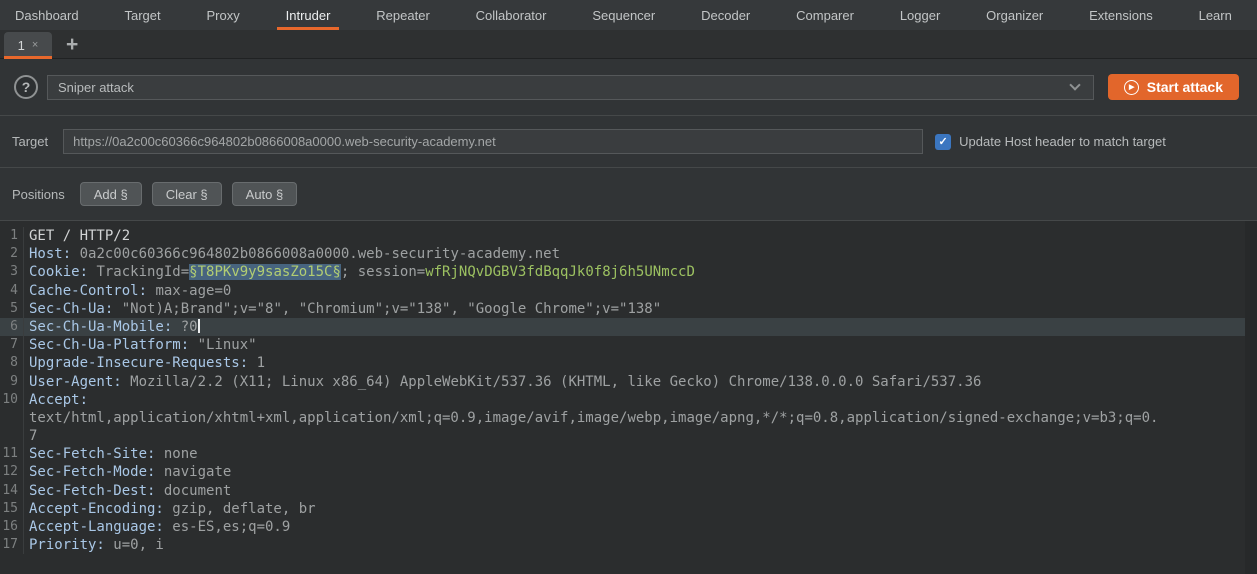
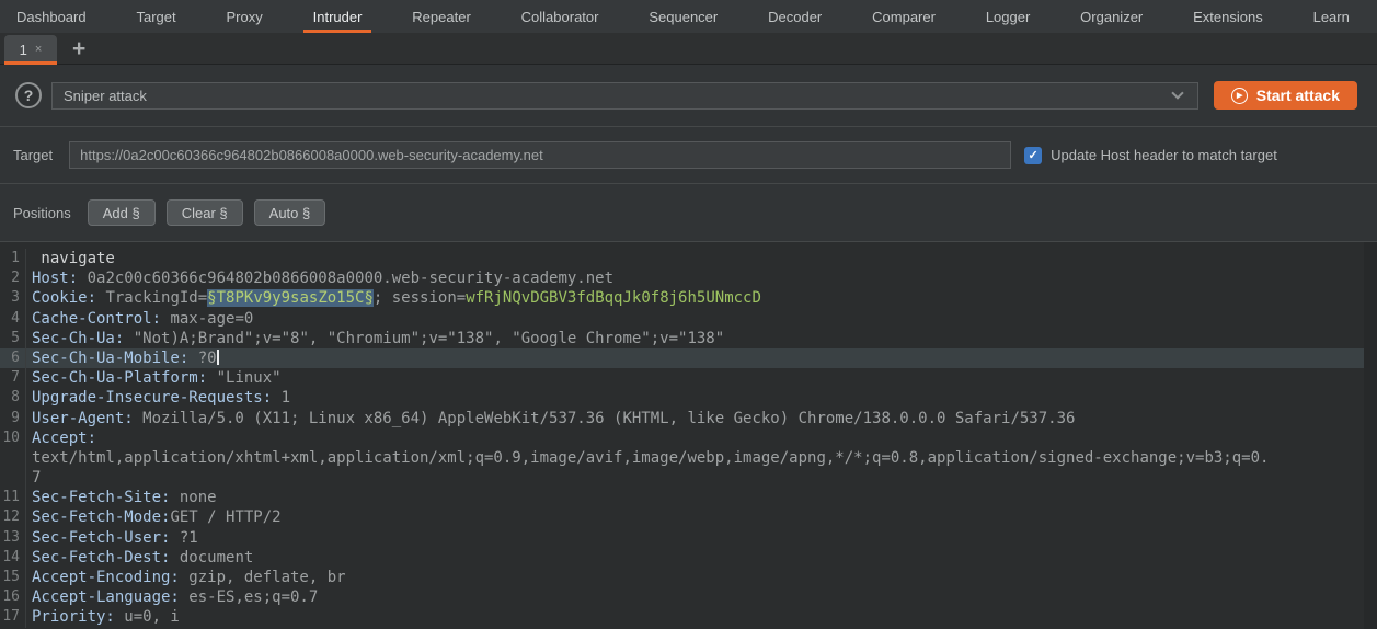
  Dashboard
  Target
  Proxy
  Intruder
  Repeater
  Collaborator
  Sequencer
  Decoder
  Comparer
  Logger
  Organizer
  Extensions
  Learn
  1
  ×
  +
  ?
  Sniper attack
  Start attack
  Target
  https://0a2c00c60366c964802b0866008a0000.web-security-academy.net
  ✓
  Update Host header to match target
  Positions
  Add §
  Clear §
  Auto §
  1
- GET / HTTP/2
+ navigate
  2
  Host: 0a2c00c60366c964802b0866008a0000.web-security-academy.net
  3
  Cookie: TrackingId=§T8PKv9y9sasZo15C§; session=wfRjNQvDGBV3fdBqqJk0f8j6h5UNmccD
  4
  Cache-Control: max-age=0
  5
  Sec-Ch-Ua: "Not)A;Brand";v="8", "Chromium";v="138", "Google Chrome";v="138"
  6
  Sec-Ch-Ua-Mobile: ?0
  7
  Sec-Ch-Ua-Platform: "Linux"
  8
  Upgrade-Insecure-Requests: 1
  9
- User-Agent: Mozilla/2.2 (X11; Linux x86_64) AppleWebKit/537.36 (KHTML, like Gecko) Chrome/138.0.0.0 Safari/537.36
+ User-Agent: Mozilla/5.0 (X11; Linux x86_64) AppleWebKit/537.36 (KHTML, like Gecko) Chrome/138.0.0.0 Safari/537.36
  10
  Accept:
  text/html,application/xhtml+xml,application/xml;q=0.9,image/avif,image/webp,image/apng,*/*;q=0.8,application/signed-exchange;v=b3;q=0.
  7
  11
  Sec-Fetch-Site: none
  12
- Sec-Fetch-Mode: navigate
+ Sec-Fetch-Mode:GET / HTTP/2
+ 13
+ Sec-Fetch-User: ?1
  14
  Sec-Fetch-Dest: document
  15
  Accept-Encoding: gzip, deflate, br
  16
- Accept-Language: es-ES,es;q=0.9
+ Accept-Language: es-ES,es;q=0.7
  17
  Priority: u=0, i
